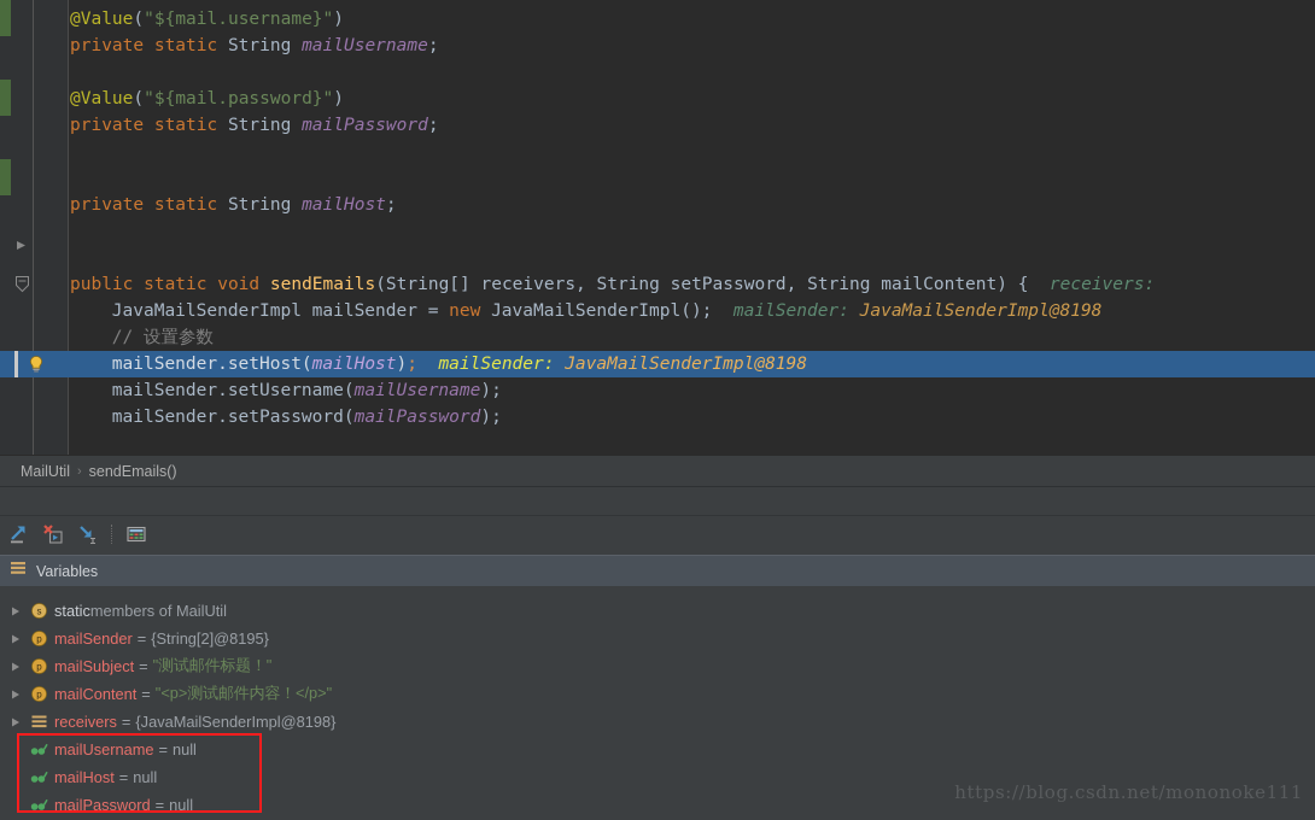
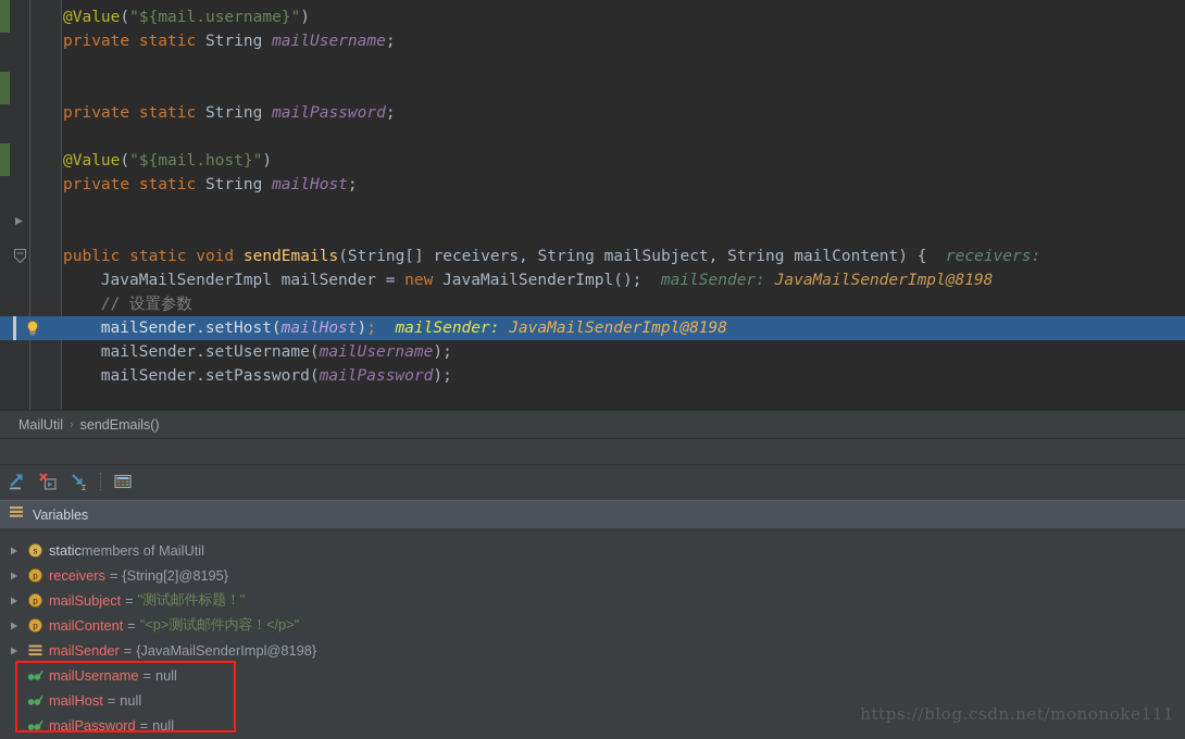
  @Value("${mail.username}")
  private static String mailUsername;
- @Value("${mail.password}")
  private static String mailPassword;
+ @Value("${mail.host}")
  private static String mailHost;
- public static void sendEmails(String[] receivers, String setPassword, String mailContent) { receivers:
+ public static void sendEmails(String[] receivers, String mailSubject, String mailContent) { receivers:
  JavaMailSenderImpl mailSender = new JavaMailSenderImpl(); mailSender: JavaMailSenderImpl@8198
  // 设置参数
  mailSender.setHost(mailHost); mailSender: JavaMailSenderImpl@8198
  mailSender.setUsername(mailUsername);
  mailSender.setPassword(mailPassword);
  MailUtil
  ›
  sendEmails()
  Variables
  s
  static
  members of MailUtil
  p
- mailSender
+ receivers
  =
  {String[2]@8195}
  p
  mailSubject
  =
  "测试邮件标题！"
  p
  mailContent
  =
  "<p>测试邮件内容！</p>"
- receivers
+ mailSender
  =
  {JavaMailSenderImpl@8198}
  mailUsername
  =
  null
  mailHost
  =
  null
  mailPassword
  =
  null
  https://blog.csdn.net/mononoke111
